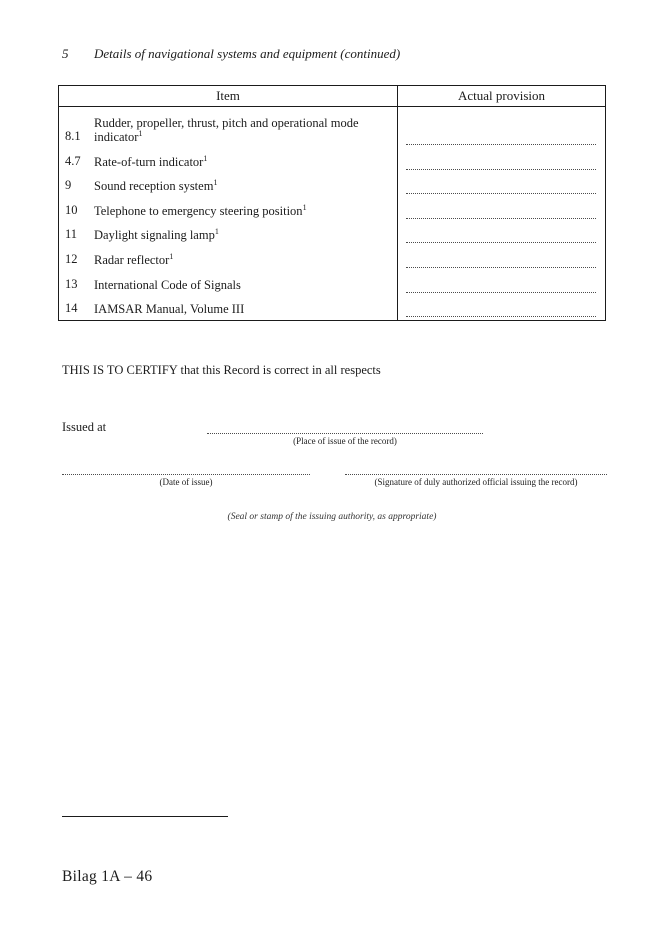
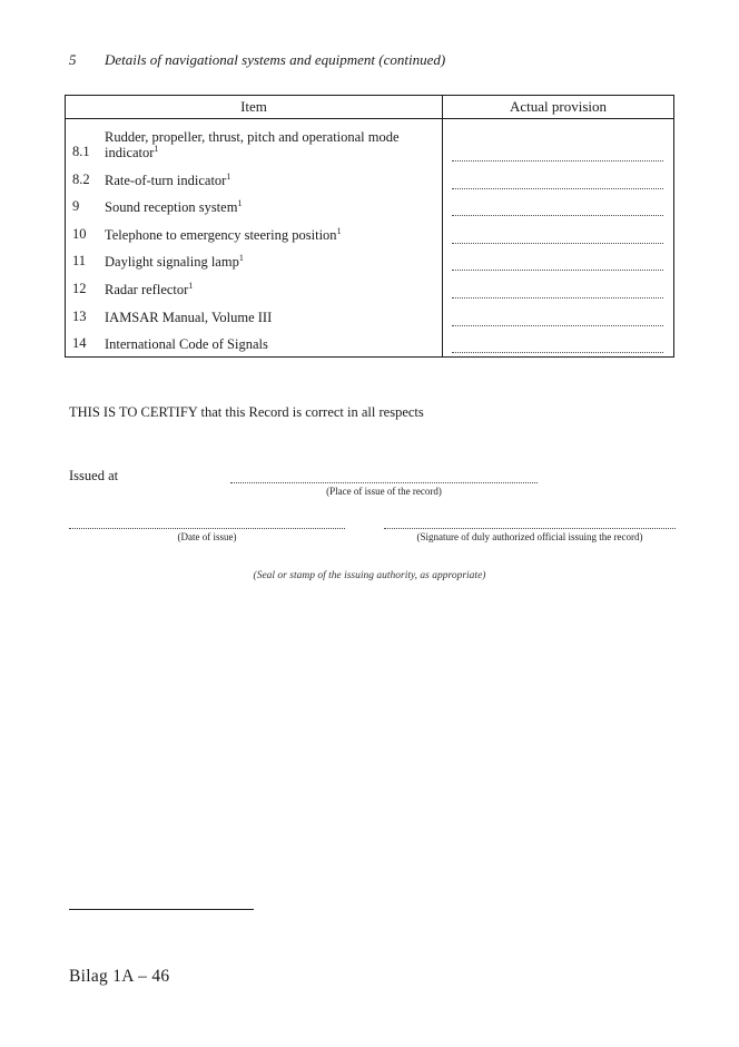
  5
  Details of navigational systems and equipment (continued)
  Item
  Actual provision
  8.1
  Rudder, propeller, thrust, pitch and operational mode indicator1
- 4.7
+ 8.2
  Rate-of-turn indicator1
  9
  Sound reception system1
  10
  Telephone to emergency steering position1
  11
  Daylight signaling lamp1
  12
  Radar reflector1
  13
- International Code of Signals
+ IAMSAR Manual, Volume III
  14
- IAMSAR Manual, Volume III
+ International Code of Signals
  THIS IS TO CERTIFY that this Record is correct in all respects
  Issued at
  (Place of issue of the record)
  (Date of issue)
  (Signature of duly authorized official issuing the record)
  (Seal or stamp of the issuing authority, as appropriate)
  Bilag 1A – 46
